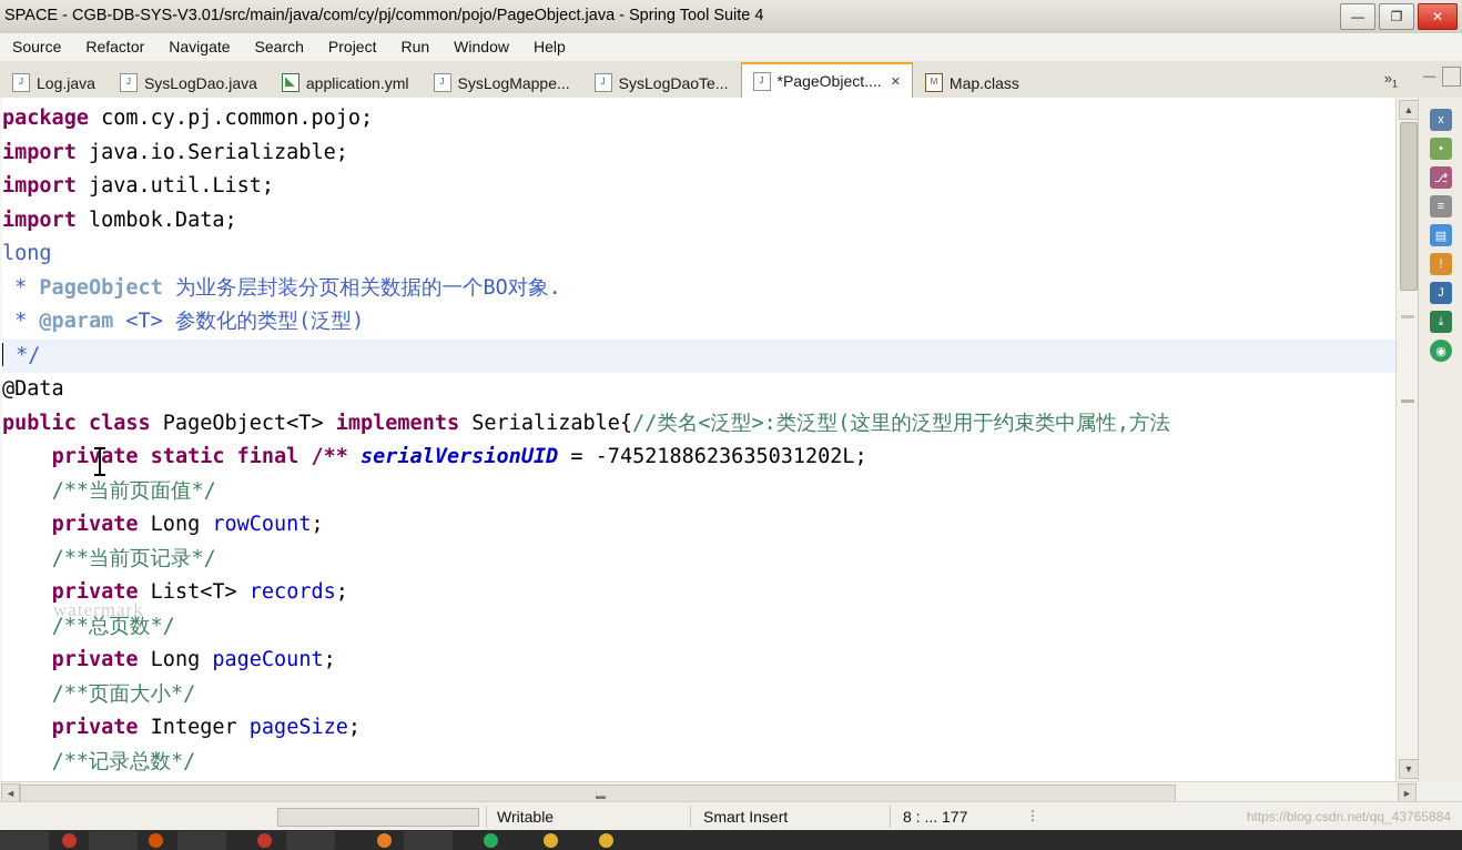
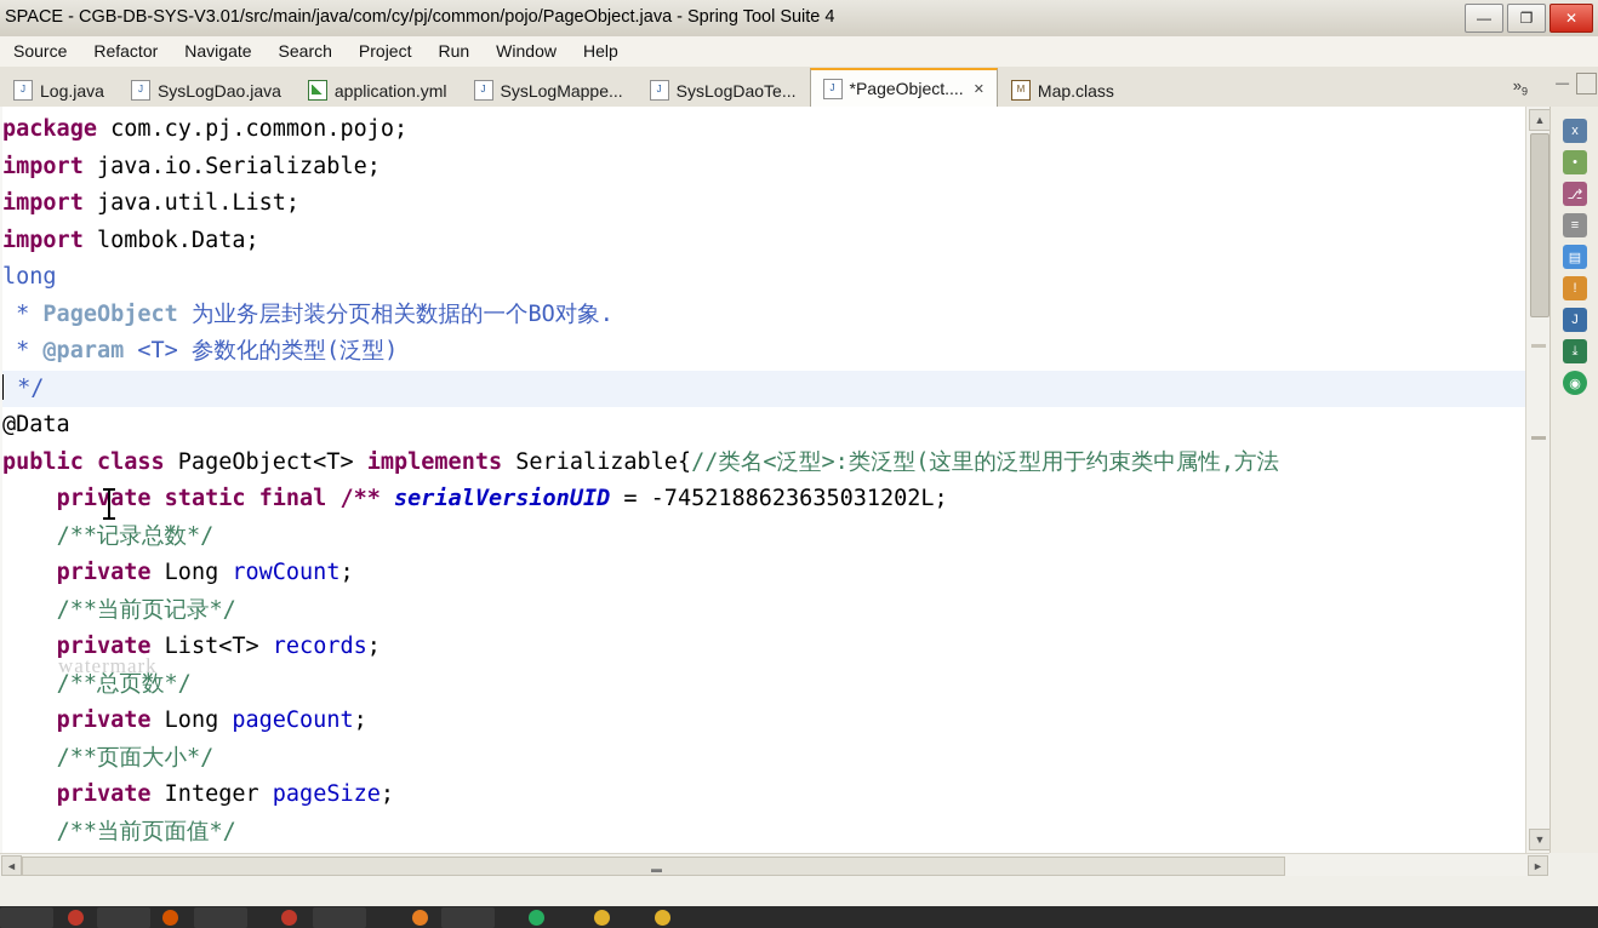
  SPACE - CGB-DB-SYS-V3.01/src/main/java/com/cy/pj/common/pojo/PageObject.java - Spring Tool Suite 4
  —
  ❐
  ✕
  Source
  Refactor
  Navigate
  Search
  Project
  Run
  Window
  Help
  Log.java
  SysLogDao.java
  application.yml
  SysLogMappe...
  SysLogDaoTe...
  *PageObject....
  ✕
  Map.class
- »1
+ »9
  —
  package com.cy.pj.common.pojo;
  import java.io.Serializable;
  import java.util.List;
  import lombok.Data;
  long
  * PageObject 为业务层封装分页相关数据的一个BO对象.
  * @param <T> 参数化的类型(泛型)
  */
  @Data
  public class PageObject<T> implements Serializable{//类名<泛型>:类泛型(这里的泛型用于约束类中属性,方法
  private static final /** serialVersionUID = -7452188623635031202L;
- /**当前页面值*/
+ /**记录总数*/
  private Long rowCount;
  /**当前页记录*/
  private List<T> records;
  /**总页数*/
  private Long pageCount;
  /**页面大小*/
  private Integer pageSize;
- /**记录总数*/
+ /**当前页面值*/
  watermark
  ▲
  ▼
  x
  •
  ⎇
  ≡
  ▤
  !
  J
  ⤓
  ◉
  ◄
  ▬
  ►
- Writable
- Smart Insert
- 8 : ... 177
- ⋮
- https://blog.csdn.net/qq_43765884
